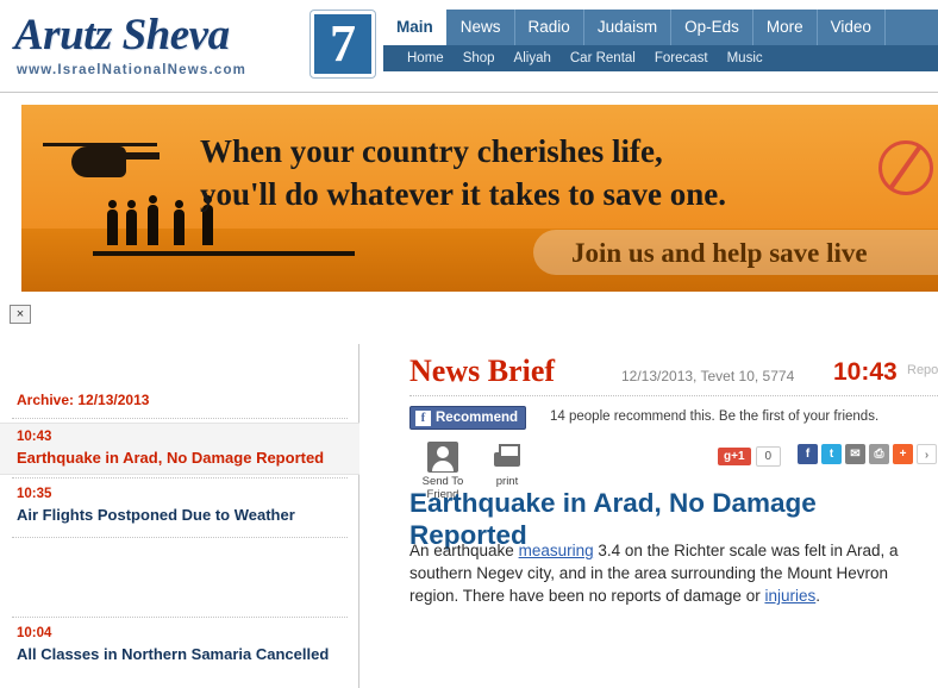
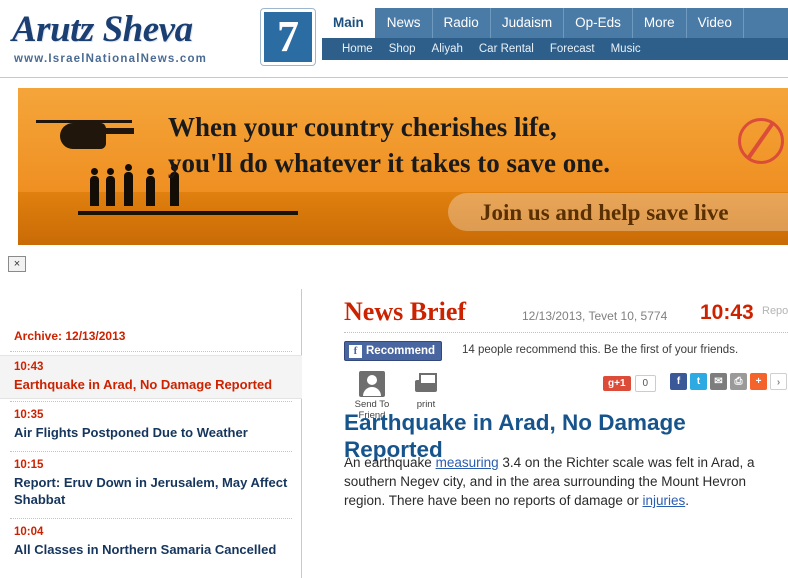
  Arutz Sheva
  www.IsraelNationalNews.com
  7
  Main
  News
  Radio
  Judaism
  Op-Eds
  More
  Video
  Home
  Shop
  Aliyah
  Car Rental
  Forecast
  Music
  When your country cherishes life,
  you'll do whatever it takes to save one.
  Join us and help save live
  ×
  Archive: 12/13/2013
  10:43
  Earthquake in Arad, No Damage Reported
  10:35
  Air Flights Postponed Due to Weather
+ 10:15
+ Report: Eruv Down in Jerusalem, May Affect Shabbat
  10:04
  All Classes in Northern Samaria Cancelled
  News Brief
  12/13/2013, Tevet 10, 5774
  10:43
  Repo
  f
  Recommend
  14 people recommend this. Be the first of your friends.
  Send To
  Friend
  print
  g+1
  0
  f
  t
  ✉
  ⎙
  +
  ›
  Earthquake in Arad, No Damage Reported
  An earthquake measuring 3.4 on the Richter scale was felt in Arad, a southern Negev city, and in the area surrounding the Mount Hevron region. There have been no reports of damage or injuries.
